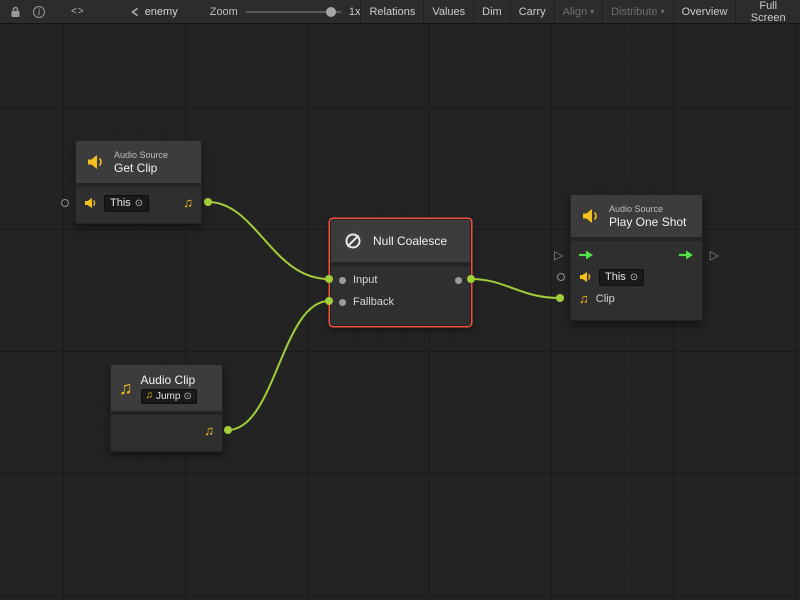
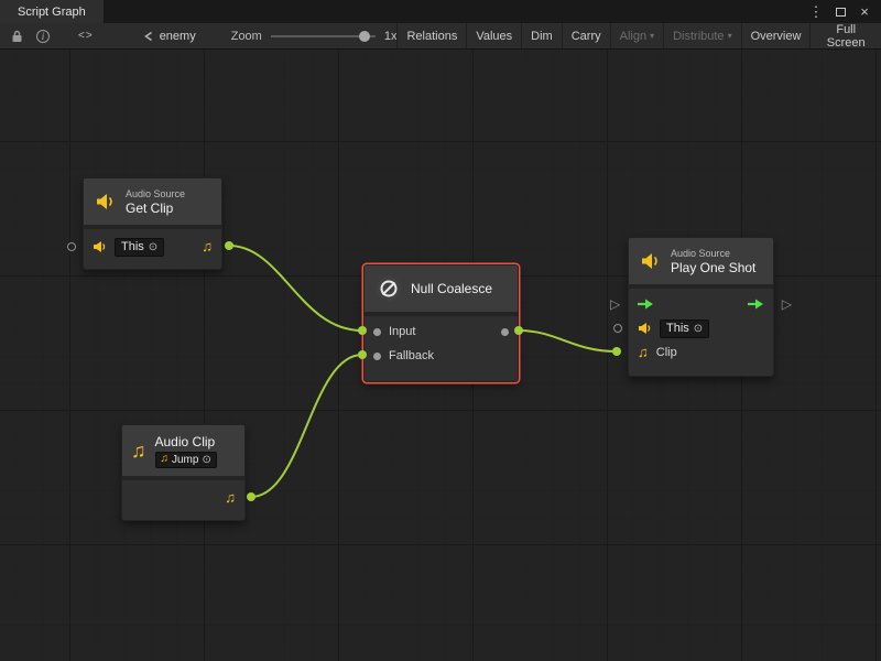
+ Script Graph
+ ⋮
+ ×
  i
  <>
  enemy
  Zoom
  1x
  Relations
  Values
  Dim
  Carry
  Align
  ▾
  Distribute
  ▾
  Overview
  Full Screen
  Audio Source
  Get Clip
  This
  ⊙
  ♫
  Null Coalesce
  Input
  Fallback
  Audio Source
  Play One Shot
  This
  ⊙
  ♫
  Clip
  ▷
  ▷
  ♫
  Audio Clip
  ♫
  Jump
  ⊙
  ♫
